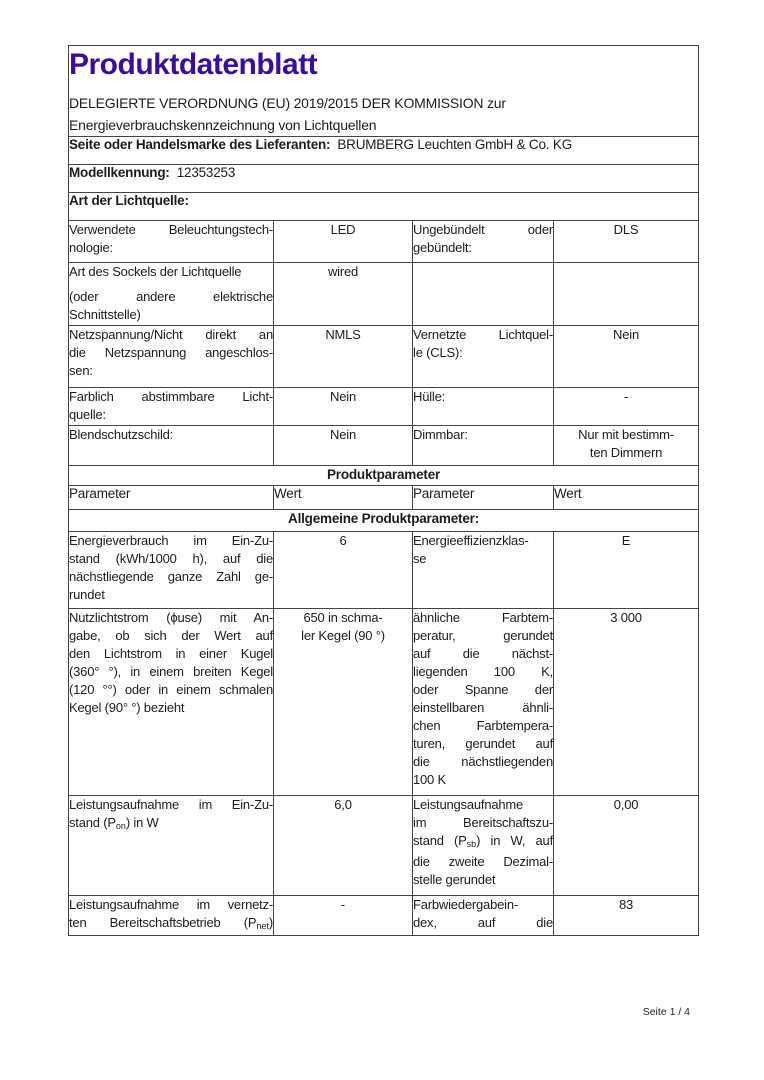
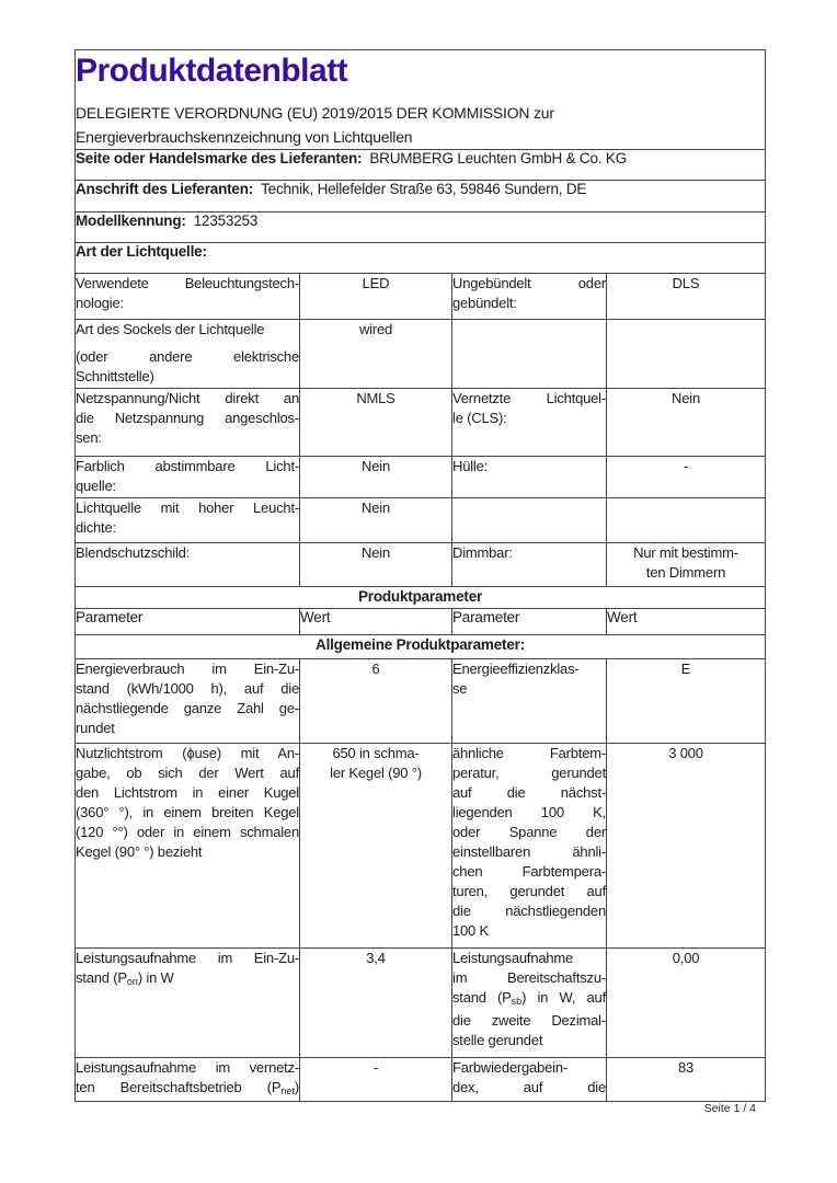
  Produktdatenblatt DELEGIERTE VERORDNUNG (EU) 2019/2015 DER KOMMISSION zur Energieverbrauchskennzeichnung von Lichtquellen
  Seite oder Handelsmarke des Lieferanten: BRUMBERG Leuchten GmbH & Co. KG
+ Anschrift des Lieferanten: Technik, Hellefelder Straße 63, 59846 Sundern, DE
  Modellkennung: 12353253
  Art der Lichtquelle:
  Verwendete Beleuchtungstech-nologie:	LED	Ungebündelt odergebündelt:	DLS
  Art des Sockels der Lichtquelle(oder andere elektrischeSchnittstelle)	wired
  Netzspannung/Nicht direkt andie Netzspannung angeschlos-sen:	NMLS	Vernetzte Lichtquel-le (CLS):	Nein
  Farblich abstimmbare Licht-quelle:	Nein	Hülle:	-
+ Lichtquelle mit hoher Leucht-dichte:	Nein
  Blendschutzschild:	Nein	Dimmbar:	Nur mit bestimm- ten Dimmern
  Produktparameter
  Parameter	Wert	Parameter	Wert
  Allgemeine Produktparameter:
  Energieverbrauch im Ein-Zu-stand (kWh/1000 h), auf dienächstliegende ganze Zahl ge-rundet	6	Energieeffizienzklas-se	E
  Nutzlichtstrom (ϕuse) mit An-gabe, ob sich der Wert aufden Lichtstrom in einer Kugel(360° °), in einem breiten Kegel(120 °°) oder in einem schmalenKegel (90° °) bezieht	650 in schma- ler Kegel (90 °)	ähnliche Farbtem-peratur, gerundetauf die nächst-liegenden 100 K,oder Spanne dereinstellbaren ähnli-chen Farbtempera-turen, gerundet aufdie nächstliegenden100 K	3 000
- Leistungsaufnahme im Ein-Zu-stand (Pon) in W	6,0	Leistungsaufnahmeim Bereitschaftszu-stand (Psb) in W, aufdie zweite Dezimal-stelle gerundet	0,00
+ Leistungsaufnahme im Ein-Zu-stand (Pon) in W	3,4	Leistungsaufnahmeim Bereitschaftszu-stand (Psb) in W, aufdie zweite Dezimal-stelle gerundet	0,00
  Leistungsaufnahme im vernetz-ten Bereitschaftsbetrieb (Pnet)	-	Farbwiedergabein-dex, auf die	83
  Seite 1 / 4
